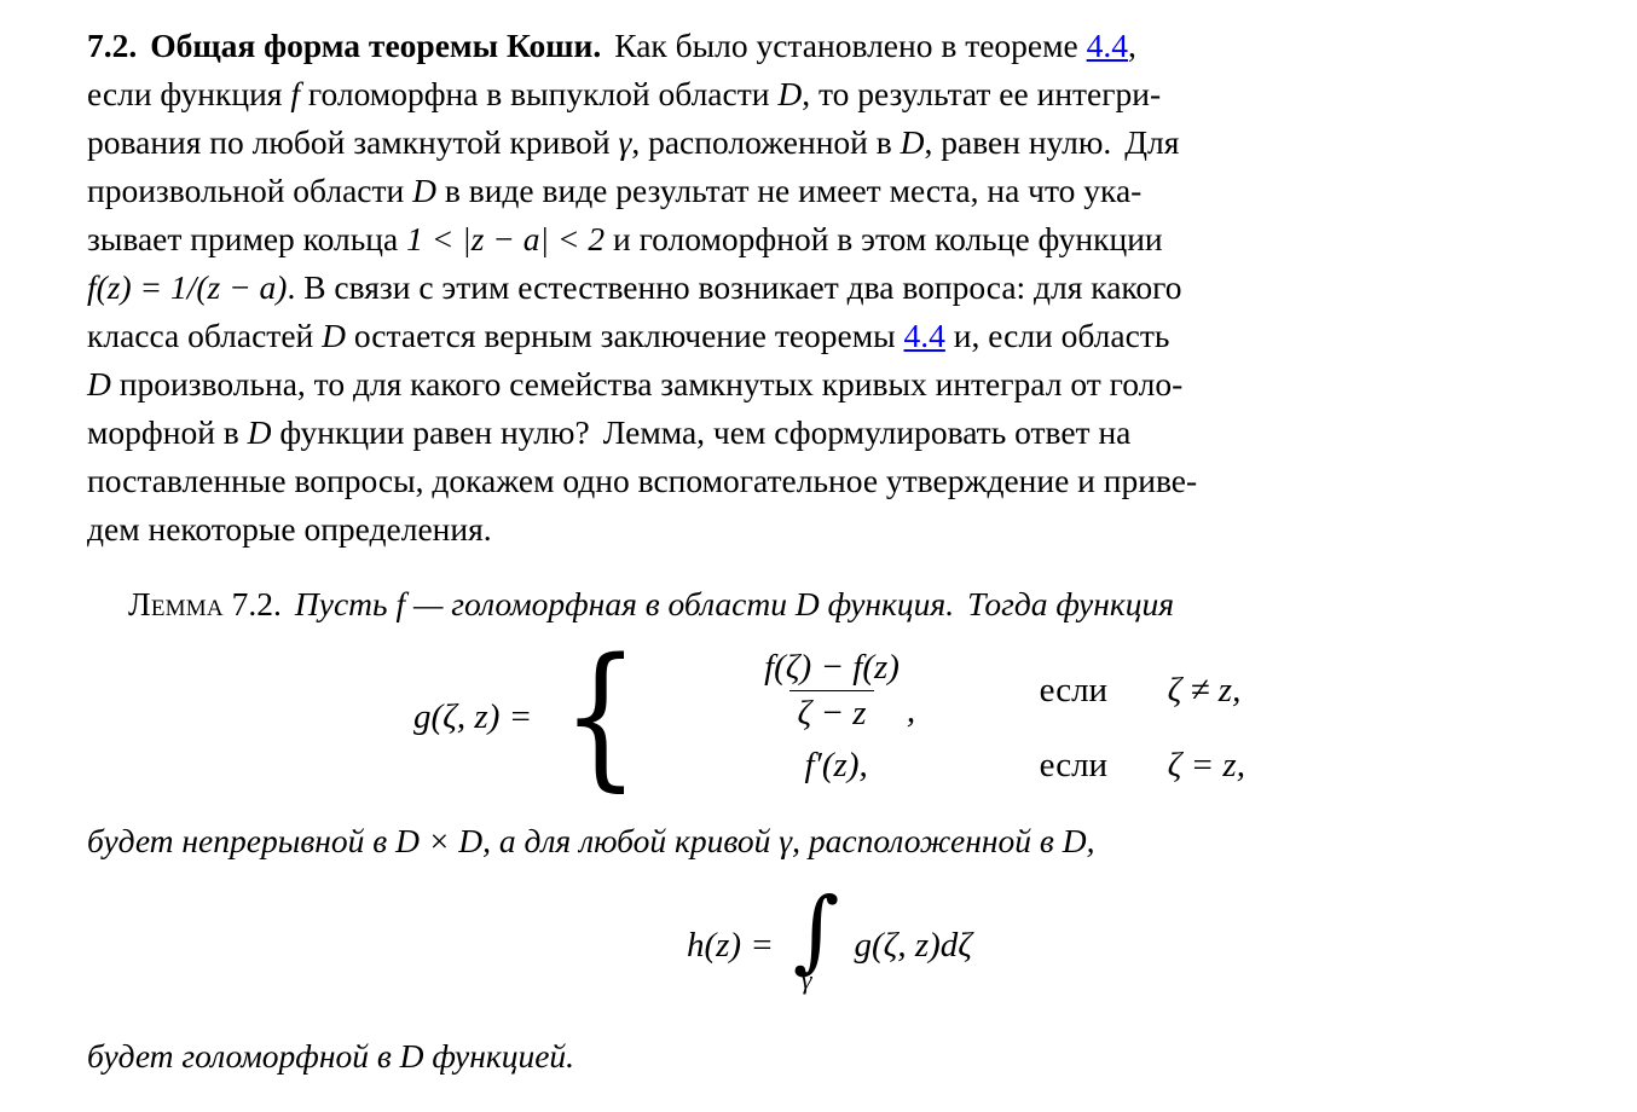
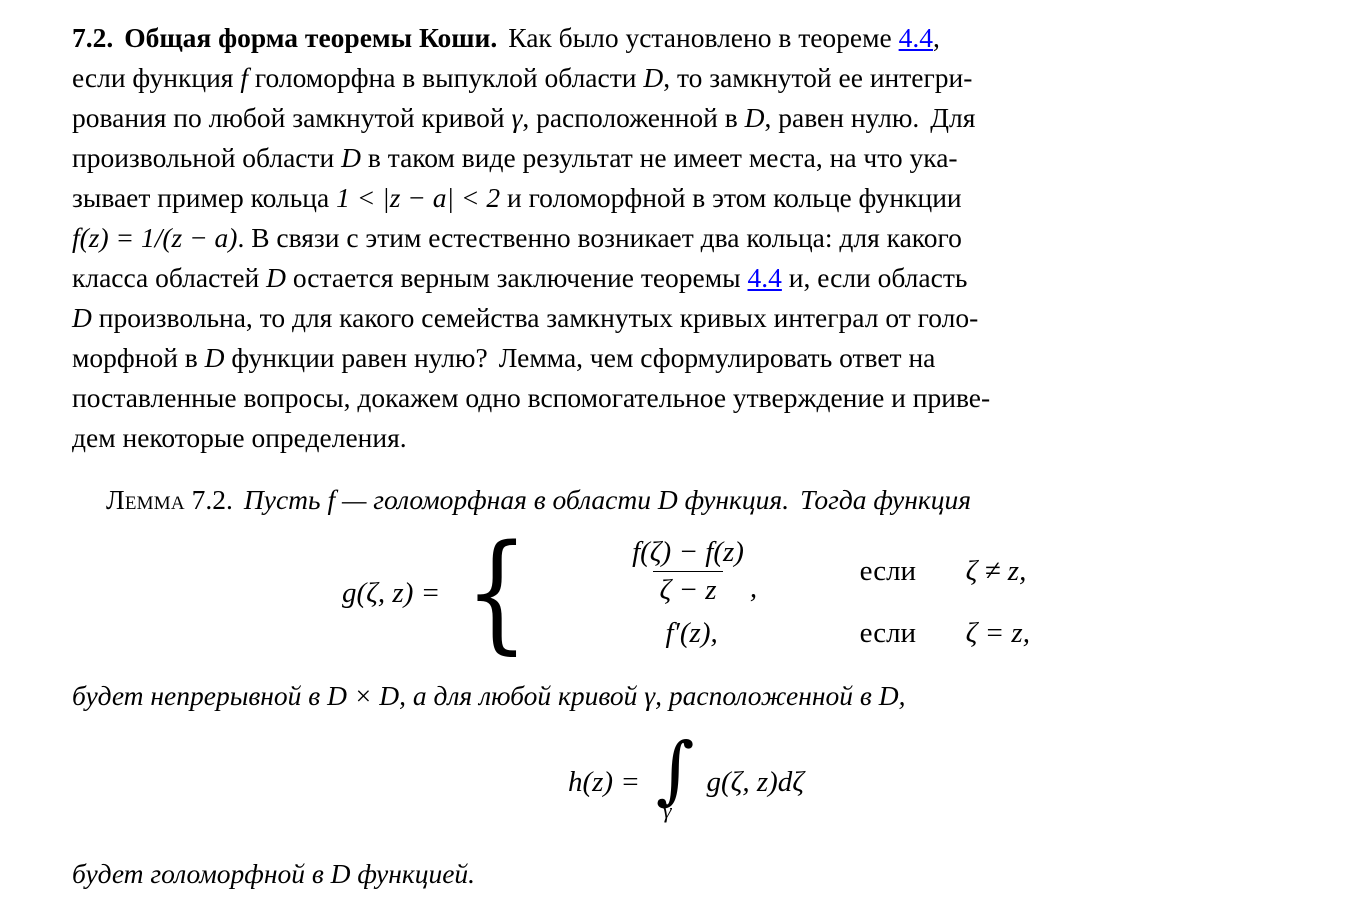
  7.2. Общая форма теоремы Коши. Как было установлено в теореме 4.4,
- если функция f голоморфна в выпуклой области D, то результат ее интегри-
+ если функция f голоморфна в выпуклой области D, то замкнутой ее интегри-
  рования по любой замкнутой кривой γ, расположенной в D, равен нулю. Для
- произвольной области D в виде виде результат не имеет места, на что ука-
+ произвольной области D в таком виде результат не имеет места, на что ука-
  зывает пример кольца 1 < |z − a| < 2 и голоморфной в этом кольце функции
- f(z) = 1/(z − a). В связи с этим естественно возникает два вопроса: для какого
+ f(z) = 1/(z − a). В связи с этим естественно возникает два кольца: для какого
  класса областей D остается верным заключение теоремы 4.4 и, если область
  D произвольна, то для какого семейства замкнутых кривых интеграл от голо-
  морфной в D функции равен нулю? Лемма, чем сформулировать ответ на
  поставленные вопросы, докажем одно вспомогательное утверждение и приве-
  дем некоторые определения.
  Лемма 7.2. Пусть f — голоморфная в области D функция. Тогда функция
  g(ζ, z) =
  {
  f(ζ) − f(z)
  ζ − z
  ,
  если
  ζ ≠ z,
  f′(z),
  если
  ζ = z,
  будет непрерывной в D × D, а для любой кривой γ, расположенной в D,
  h(z) =
  ∫
  γ
  g(ζ, z)dζ
  будет голоморфной в D функцией.
